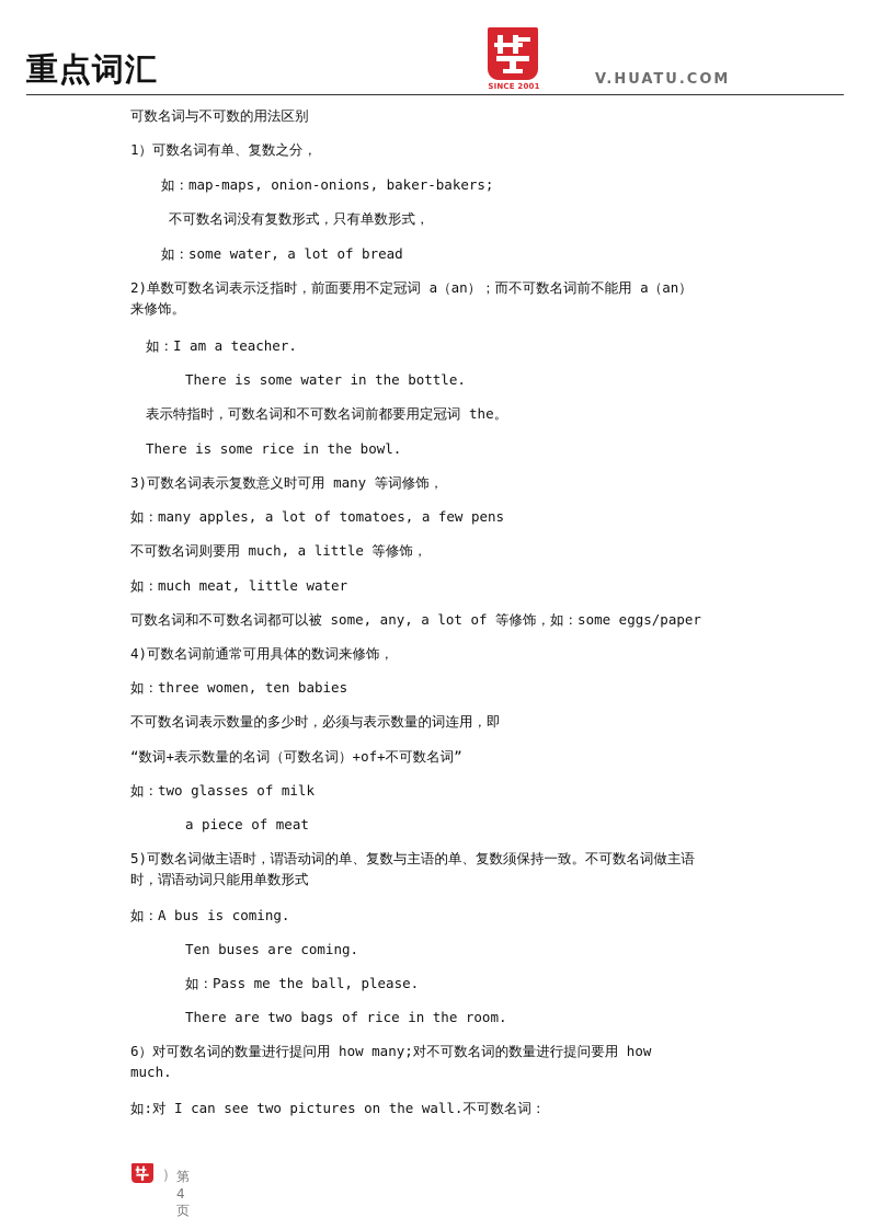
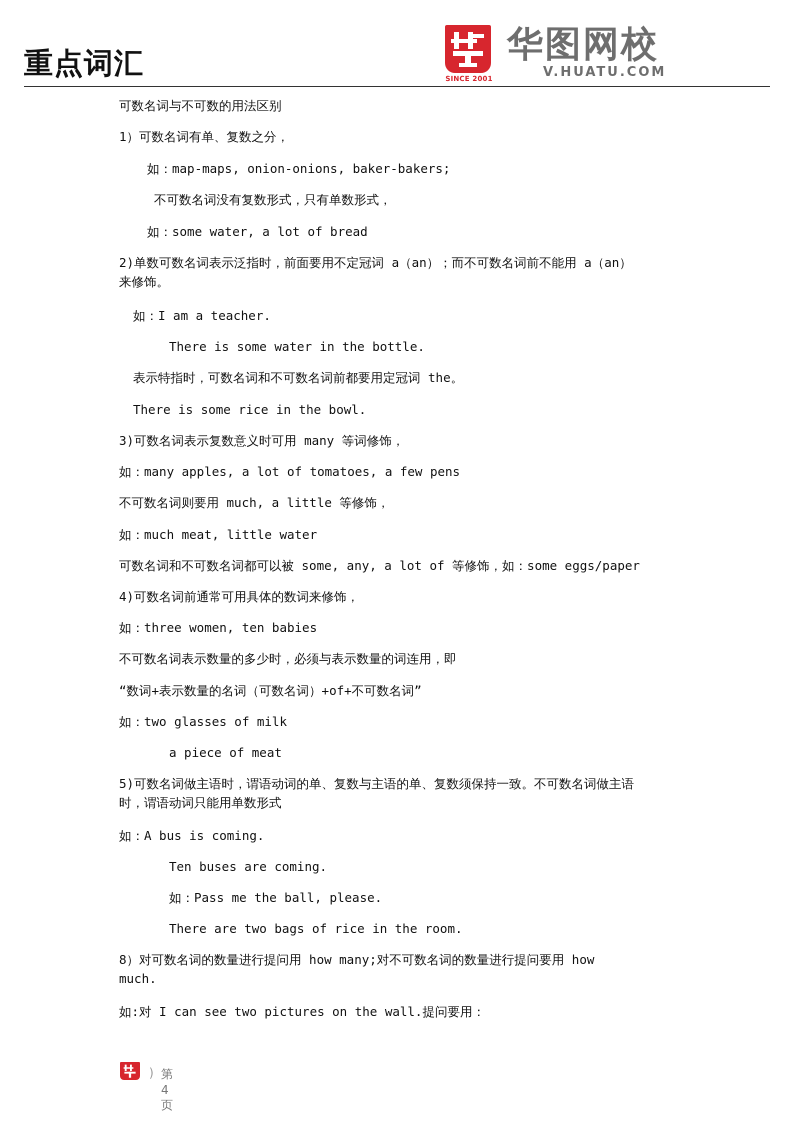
  重点词汇
  SINCE 2001
+ 华图网校
  V.HUATU.COM
  可数名词与不可数的用法区别
  1）可数名词有单、复数之分，
  如：map-maps, onion-onions, baker-bakers;
  不可数名词没有复数形式，只有单数形式，
  如：some water, a lot of bread
  2)单数可数名词表示泛指时，前面要用不定冠词 a（an）；而不可数名词前不能用 a（an）来修饰。
  如：I am a teacher.
  There is some water in the bottle.
  表示特指时，可数名词和不可数名词前都要用定冠词 the。
  There is some rice in the bowl.
  3)可数名词表示复数意义时可用 many 等词修饰，
  如：many apples, a lot of tomatoes, a few pens
  不可数名词则要用 much, a little 等修饰，
  如：much meat, little water
  可数名词和不可数名词都可以被 some, any, a lot of 等修饰，如：some eggs/paper
  4)可数名词前通常可用具体的数词来修饰，
  如：three women, ten babies
  不可数名词表示数量的多少时，必须与表示数量的词连用，即
  “数词+表示数量的名词（可数名词）+of+不可数名词”
  如：two glasses of milk
  a piece of meat
  5)可数名词做主语时，谓语动词的单、复数与主语的单、复数须保持一致。不可数名词做主语时，谓语动词只能用单数形式
  如：A bus is coming.
  Ten buses are coming.
  如：Pass me the ball, please.
  There are two bags of rice in the room.
- 6）对可数名词的数量进行提问用 how many;对不可数名词的数量进行提问要用 how much.
+ 8）对可数名词的数量进行提问用 how many;对不可数名词的数量进行提问要用 how much.
- 如:对 I can see two pictures on the wall.不可数名词：
+ 如:对 I can see two pictures on the wall.提问要用：
  )
  第 4 页
